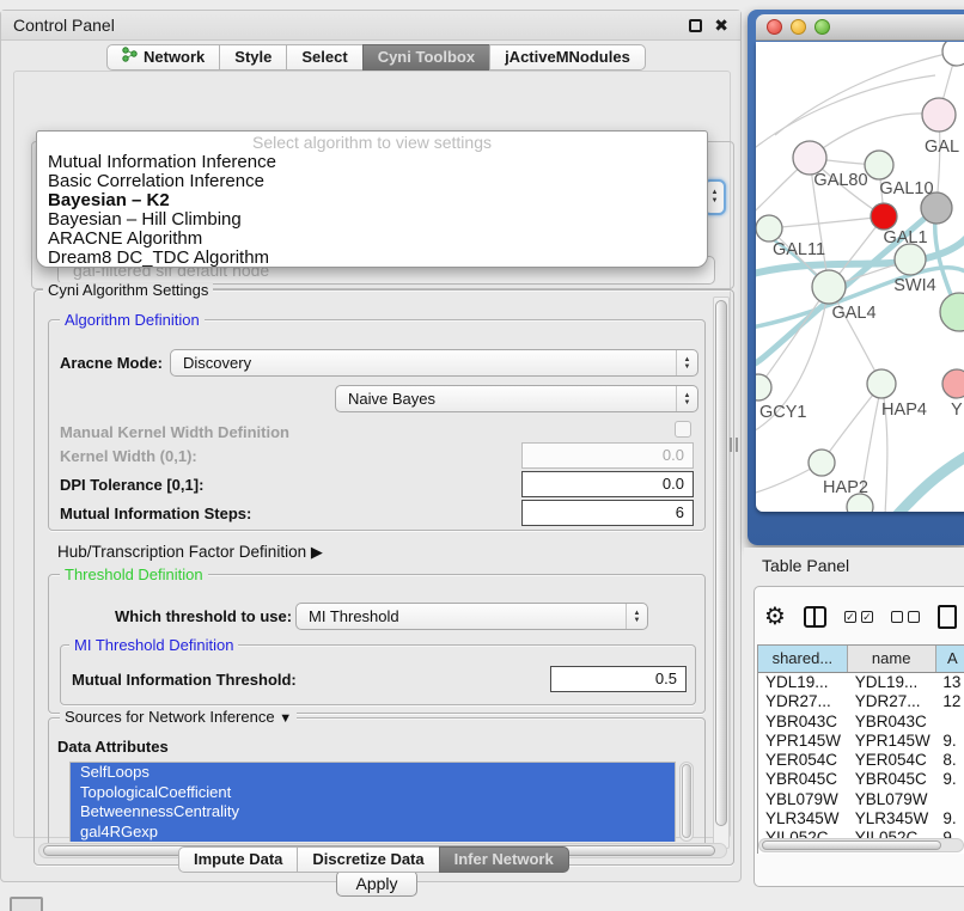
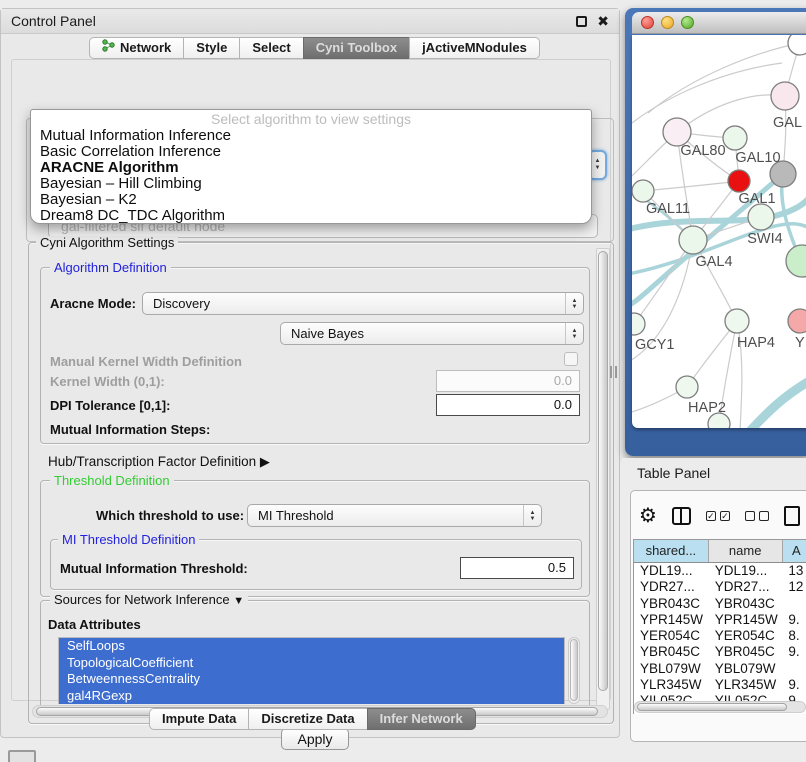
  Control Panel
  ✖
  Network
  Style
  Select
  Cyni Toolbox
  jActiveMNodules
  gal-filtered sif default node
  Select algorithm to view settings
  Mutual Information Inference
  Basic Correlation Inference
- Bayesian – K2
+ ARACNE Algorithm
  Bayesian – Hill Climbing
- ARACNE Algorithm
+ Bayesian – K2
  Dream8 DC_TDC Algorithm
  Cyni Algorithm Settings
  Algorithm Definition
  Aracne Mode:
  Discovery
  Naive Bayes
  Manual Kernel Width Definition
  Kernel Width (0,1):
  0.0
  DPI Tolerance [0,1]:
  0.0
  Mutual Information Steps:
- 6
  Hub/Transcription Factor Definition ▶
  Threshold Definition
  Which threshold to use:
  MI Threshold
  MI Threshold Definition
  Mutual Information Threshold:
  0.5
  Sources for Network Inference ▼
  Data Attributes
  SelfLoops
  TopologicalCoefficient
  BetweennessCentrality
  gal4RGexp
  Apply
  Impute Data
  Discretize Data
  Infer Network
  GAL80
  GAL10
  GAL1
  GAL11
  GAL4
  SWI4
  HAP4
  HAP2
  GCY1
  GAL
  Y
  Table Panel
  ⚙
  ✓
  ✓
  shared...
  name
  A
  YDL19...
  YDL19...
  13
  YDR27...
  YDR27...
  12
  YBR043C
  YBR043C
  YPR145W
  YPR145W
  9.
  YER054C
  YER054C
  8.
  YBR045C
  YBR045C
  9.
  YBL079W
  YBL079W
  YLR345W
  YLR345W
  9.
